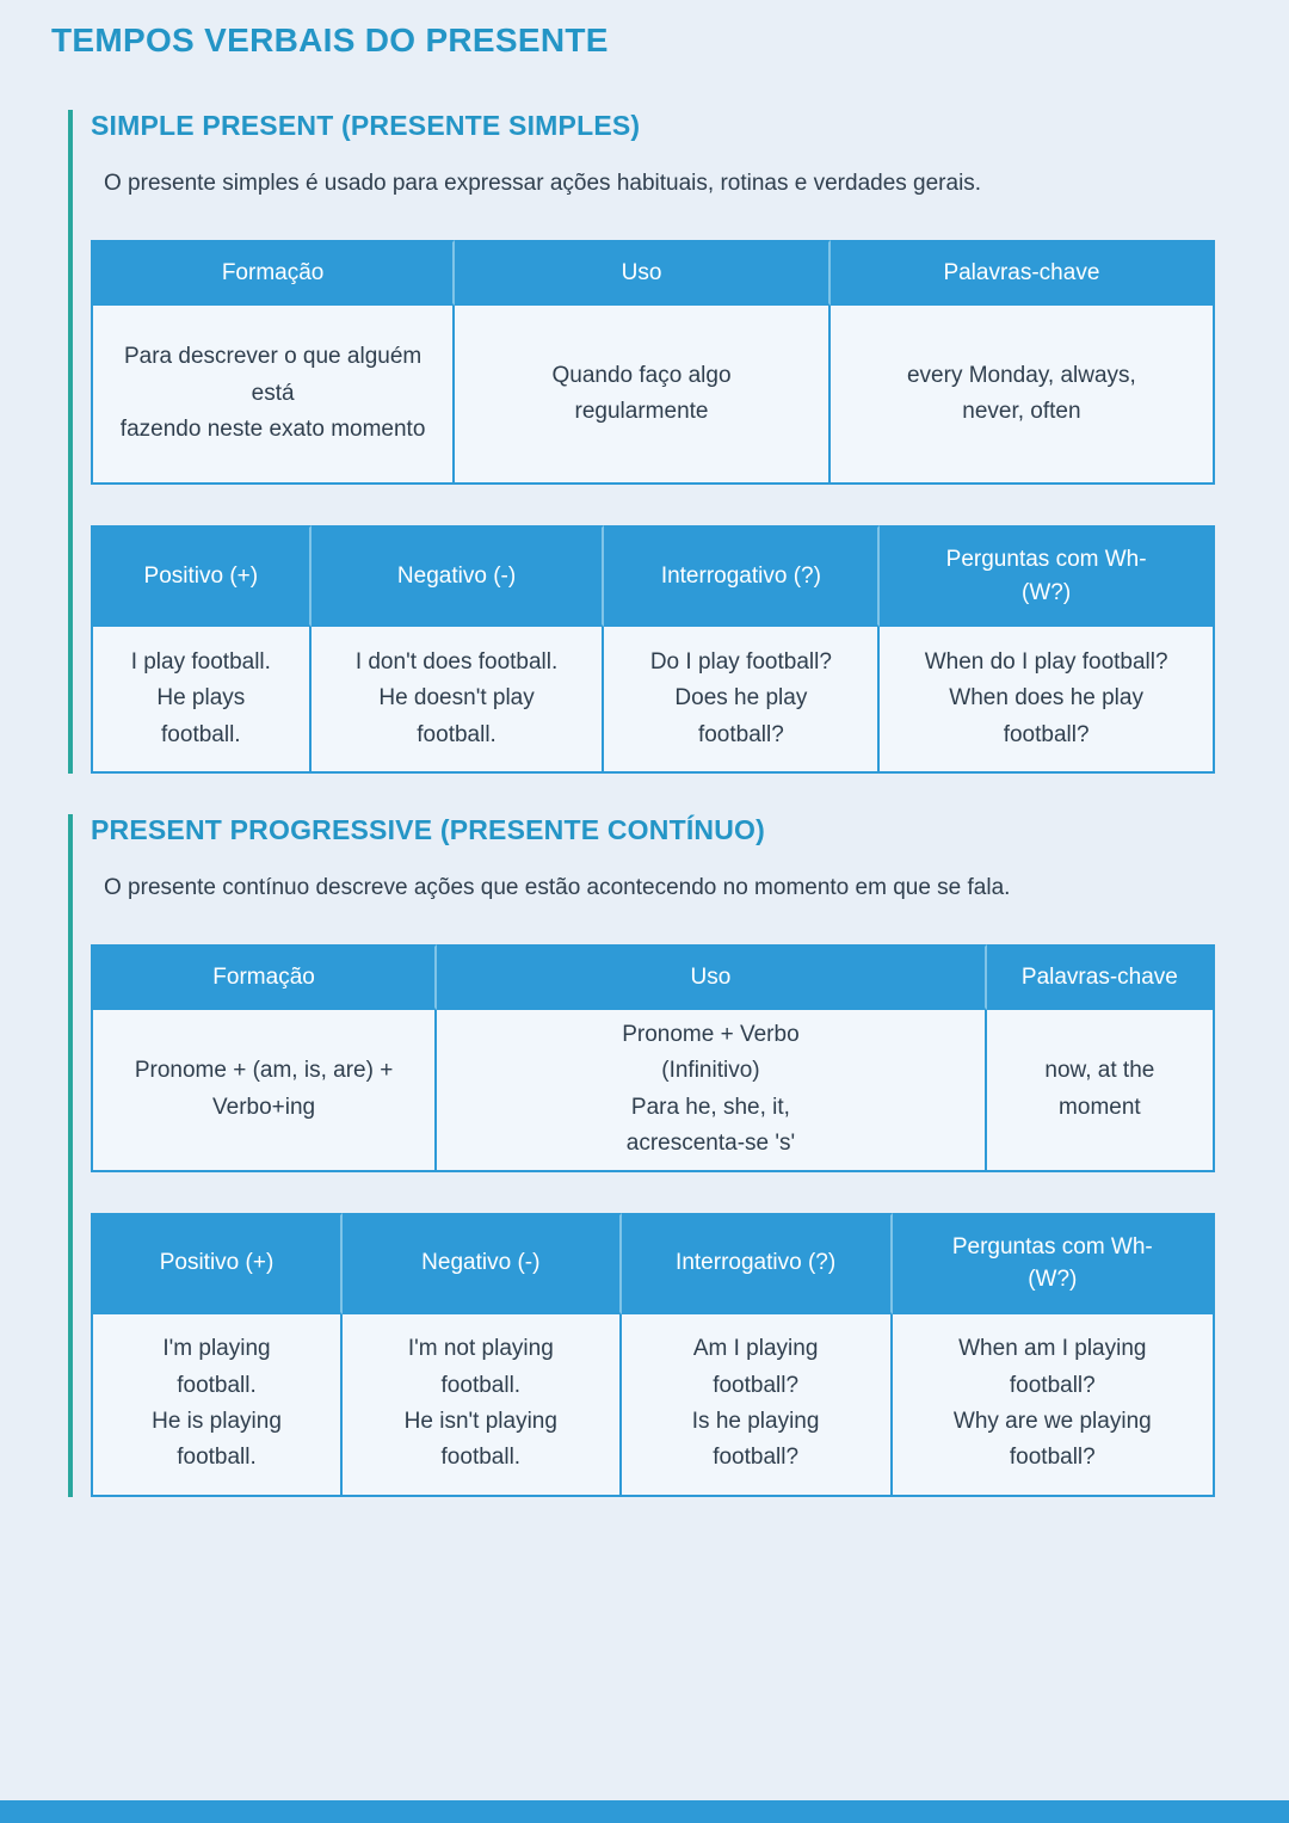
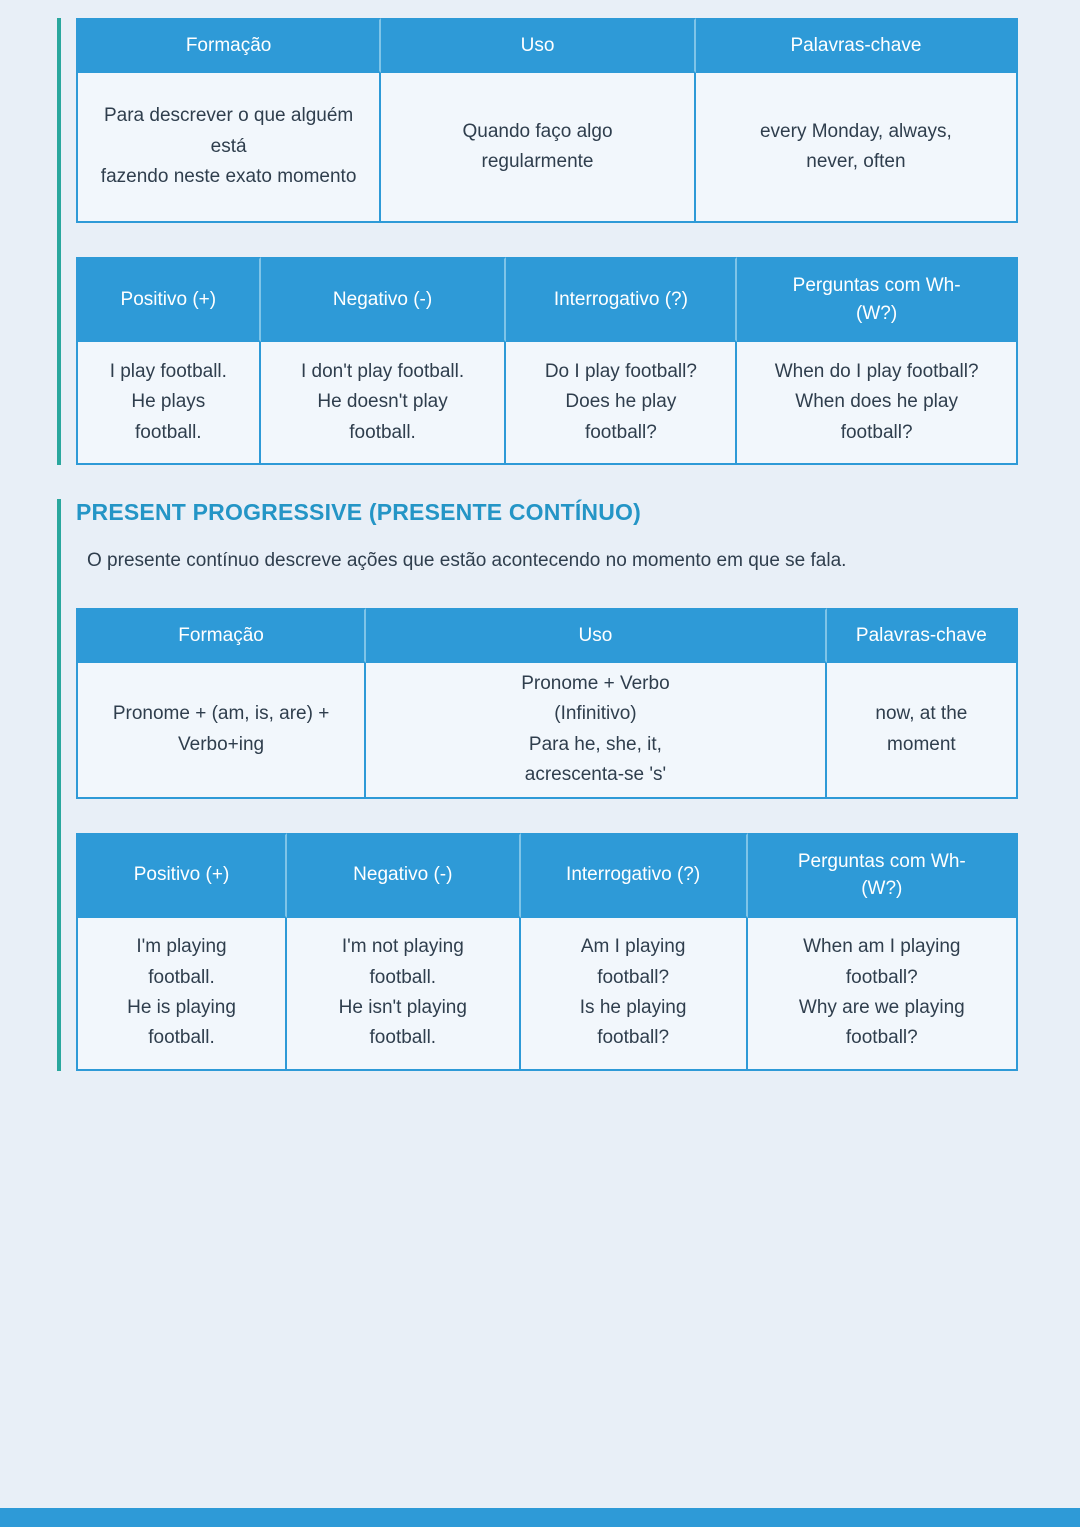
- TEMPOS VERBAIS DO PRESENTE
- SIMPLE PRESENT (PRESENTE SIMPLES)
- O presente simples é usado para expressar ações habituais, rotinas e verdades gerais.
  Formação	Uso	Palavras-chave
  Para descrever o que alguém está fazendo neste exato momento	Quando faço algo regularmente	every Monday, always, never, often
  Positivo (+)	Negativo (-)	Interrogativo (?)	Perguntas com Wh- (W?)
- I play football. He plays football.	I don't does football. He doesn't play football.	Do I play football? Does he play football?	When do I play football? When does he play football?
+ I play football. He plays football.	I don't play football. He doesn't play football.	Do I play football? Does he play football?	When do I play football? When does he play football?
  PRESENT PROGRESSIVE (PRESENTE CONTÍNUO)
  O presente contínuo descreve ações que estão acontecendo no momento em que se fala.
  Formação	Uso	Palavras-chave
  Pronome + (am, is, are) + Verbo+ing	Pronome + Verbo (Infinitivo) Para he, she, it, acrescenta-se 's'	now, at the moment
  Positivo (+)	Negativo (-)	Interrogativo (?)	Perguntas com Wh- (W?)
  I'm playing football. He is playing football.	I'm not playing football. He isn't playing football.	Am I playing football? Is he playing football?	When am I playing football? Why are we playing football?
